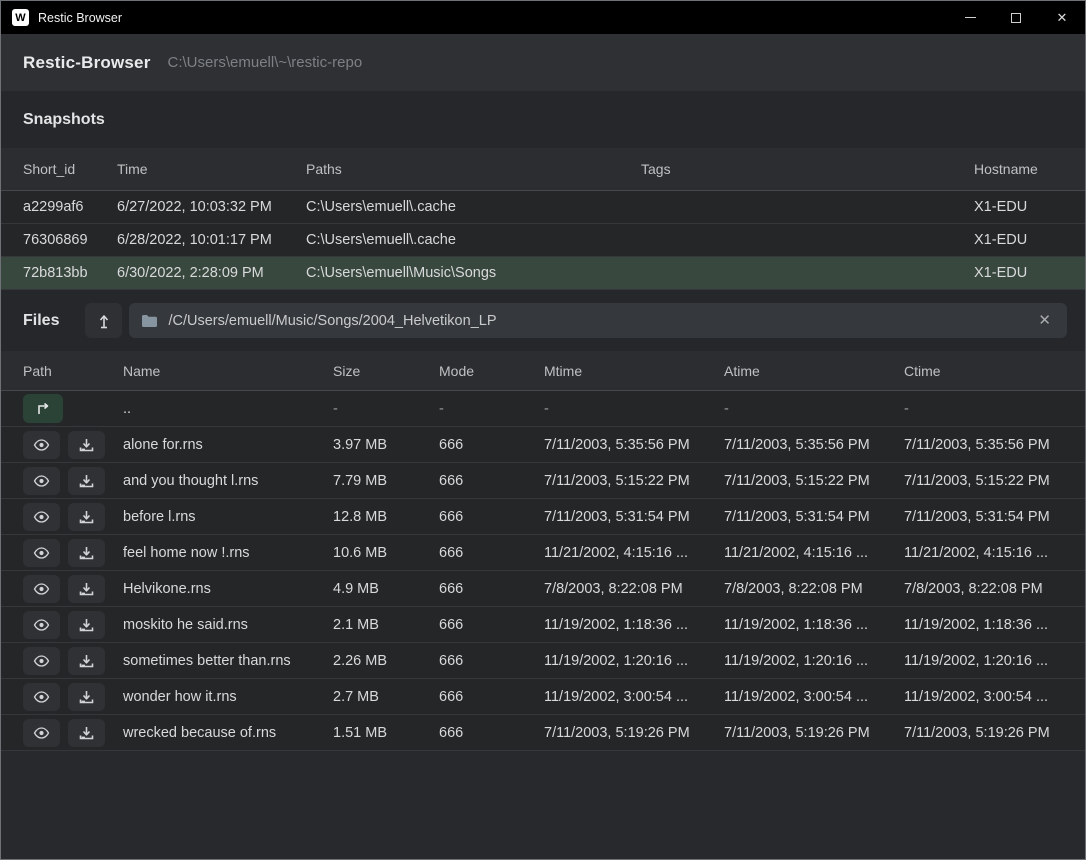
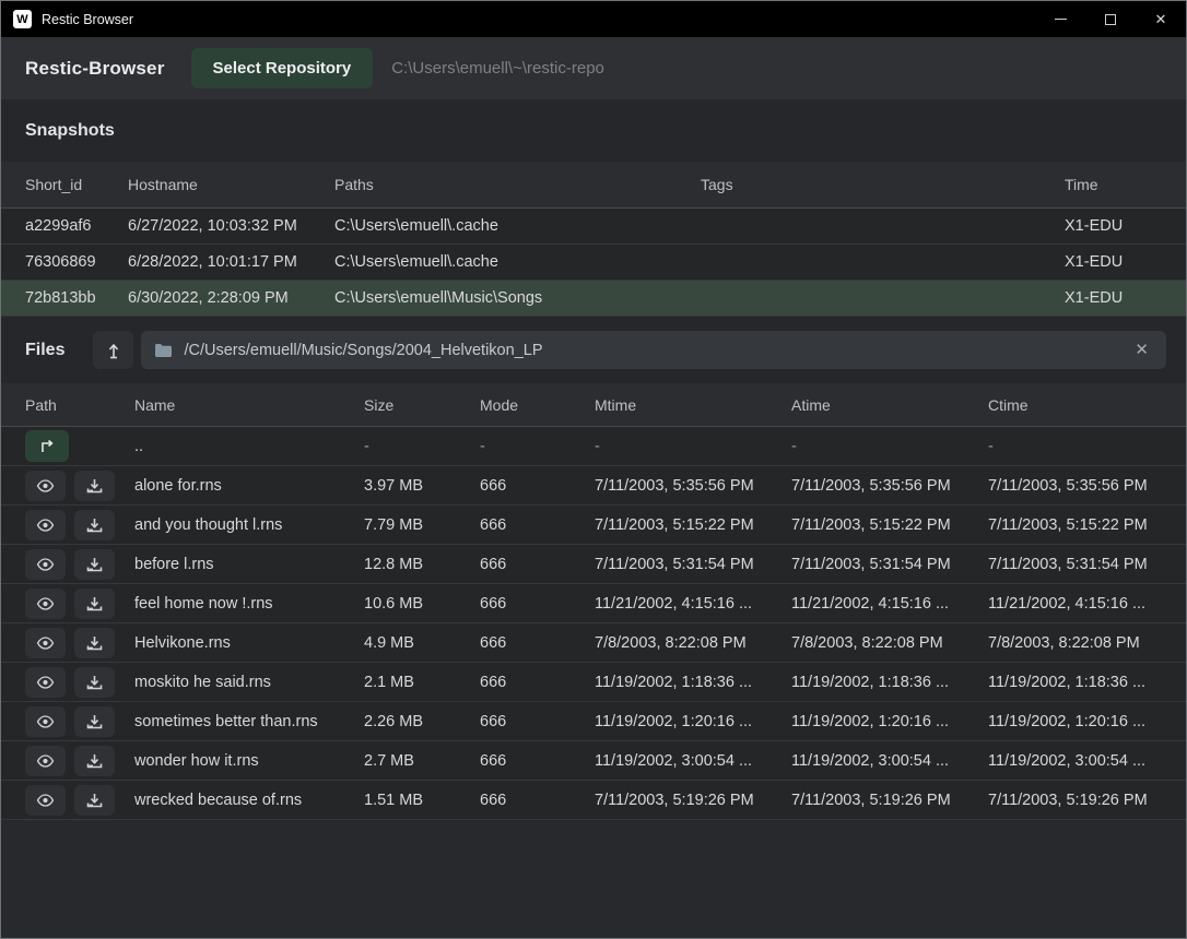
  W
  Restic Browser
  ✕
  Restic-Browser
+ Select Repository
  C:\Users\emuell\~\restic-repo
  Snapshots
  Short_id
- Time
+ Hostname
  Paths
  Tags
- Hostname
+ Time
  a2299af6
  6/27/2022, 10:03:32 PM
  C:\Users\emuell\.cache
  X1-EDU
  76306869
  6/28/2022, 10:01:17 PM
  C:\Users\emuell\.cache
  X1-EDU
  72b813bb
  6/30/2022, 2:28:09 PM
  C:\Users\emuell\Music\Songs
  X1-EDU
  Files
  /C/Users/emuell/Music/Songs/2004_Helvetikon_LP
  ✕
  Path
  Name
  Size
  Mode
  Mtime
  Atime
  Ctime
  ..
  -
  -
  -
  -
  -
  alone for.rns
  3.97 MB
  666
  7/11/2003, 5:35:56 PM
  7/11/2003, 5:35:56 PM
  7/11/2003, 5:35:56 PM
  and you thought l.rns
  7.79 MB
  666
  7/11/2003, 5:15:22 PM
  7/11/2003, 5:15:22 PM
  7/11/2003, 5:15:22 PM
  before l.rns
  12.8 MB
  666
  7/11/2003, 5:31:54 PM
  7/11/2003, 5:31:54 PM
  7/11/2003, 5:31:54 PM
  feel home now !.rns
  10.6 MB
  666
  11/21/2002, 4:15:16 ...
  11/21/2002, 4:15:16 ...
  11/21/2002, 4:15:16 ...
  Helvikone.rns
  4.9 MB
  666
  7/8/2003, 8:22:08 PM
  7/8/2003, 8:22:08 PM
  7/8/2003, 8:22:08 PM
  moskito he said.rns
  2.1 MB
  666
  11/19/2002, 1:18:36 ...
  11/19/2002, 1:18:36 ...
  11/19/2002, 1:18:36 ...
  sometimes better than.rns
  2.26 MB
  666
  11/19/2002, 1:20:16 ...
  11/19/2002, 1:20:16 ...
  11/19/2002, 1:20:16 ...
  wonder how it.rns
  2.7 MB
  666
  11/19/2002, 3:00:54 ...
  11/19/2002, 3:00:54 ...
  11/19/2002, 3:00:54 ...
  wrecked because of.rns
  1.51 MB
  666
  7/11/2003, 5:19:26 PM
  7/11/2003, 5:19:26 PM
  7/11/2003, 5:19:26 PM
